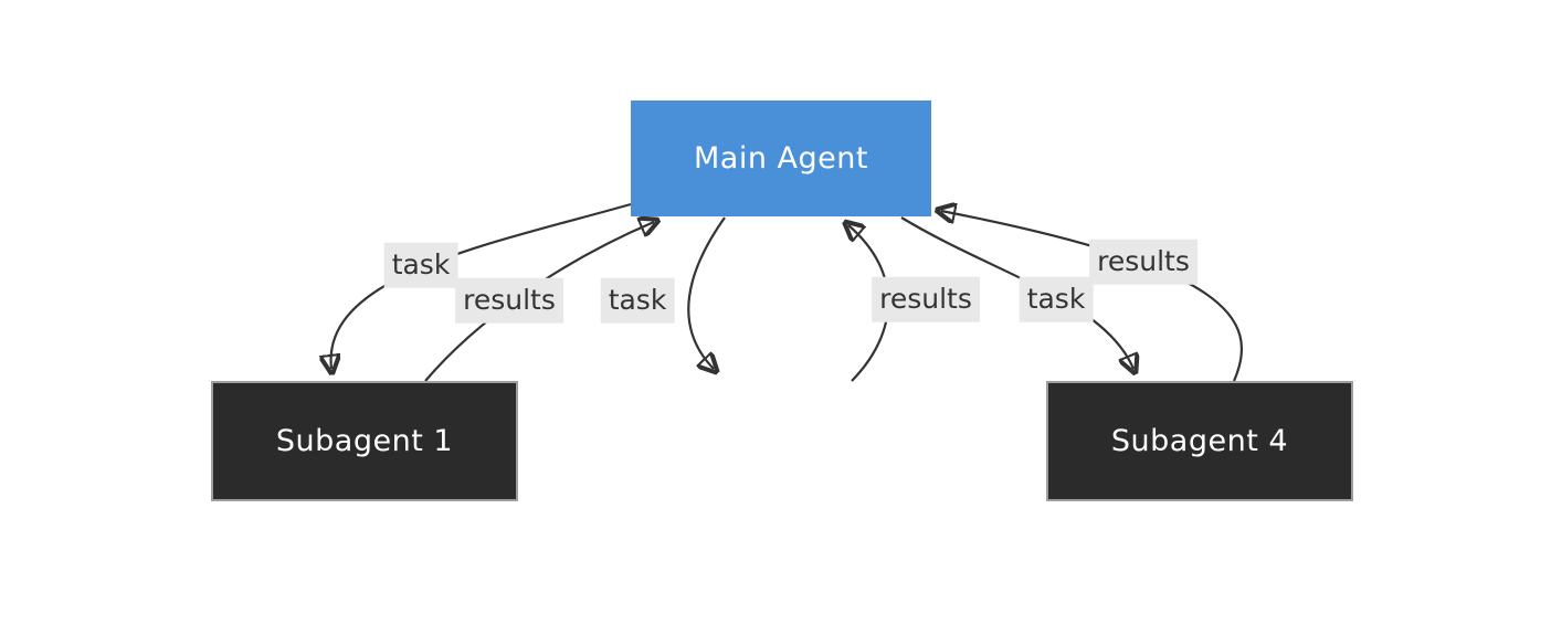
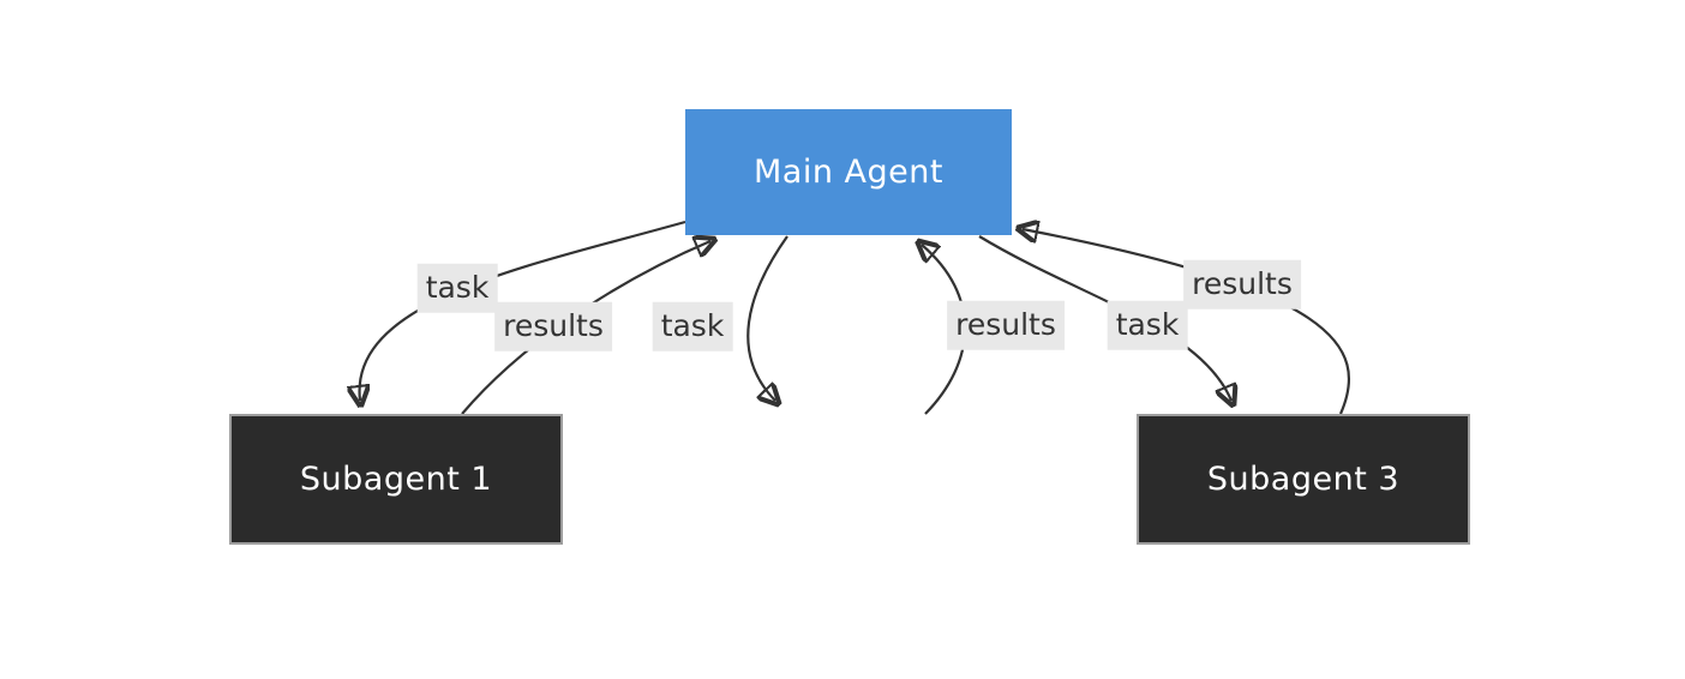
  Main Agent
  Subagent 1
- Subagent 4
+ Subagent 3
  task
  results
  task
  results
  task
  results
